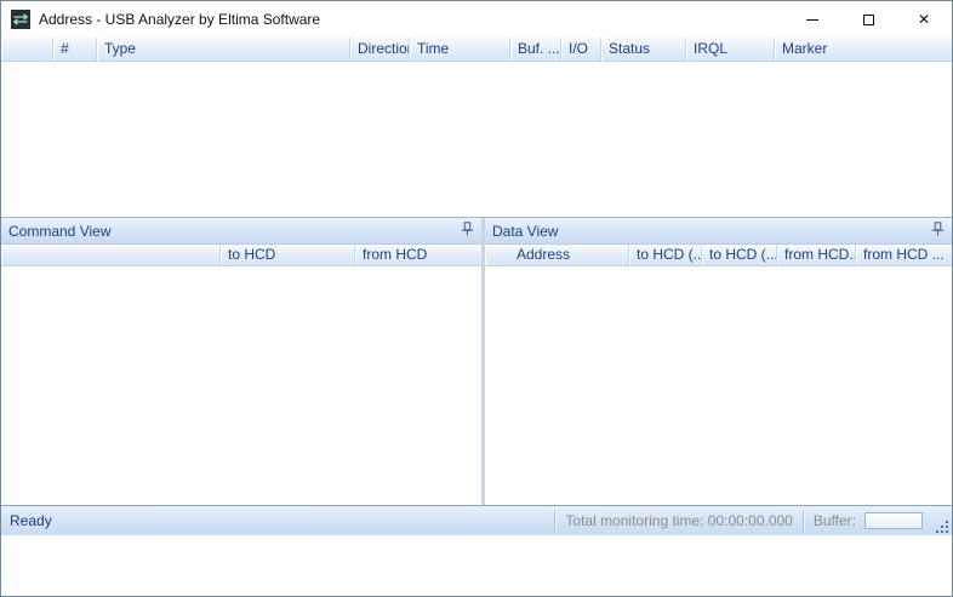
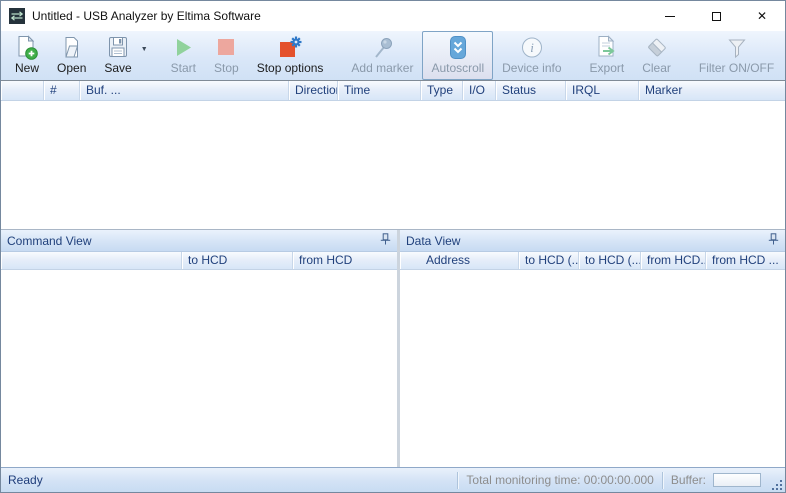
- Address - USB Analyzer by Eltima Software
+ Untitled - USB Analyzer by Eltima Software
  ✕
+ New
+ Open
+ Save
+ Start
+ Stop
+ Stop options
+ Add marker
+ Autoscroll
+ i
+ Device info
+ Export
+ Clear
+ Filter ON/OFF
  #
- Type
+ Buf. ...
  Directio
  Time
- Buf. ...
+ Type
  I/O
  Status
  IRQL
  Marker
  Command View
  to HCD
  from HCD
  Data View
  Address
  to HCD (..
  to HCD (...
  from HCD..
  from HCD ...
  Ready
  Total monitoring time: 00:00:00.000
  Buffer:
